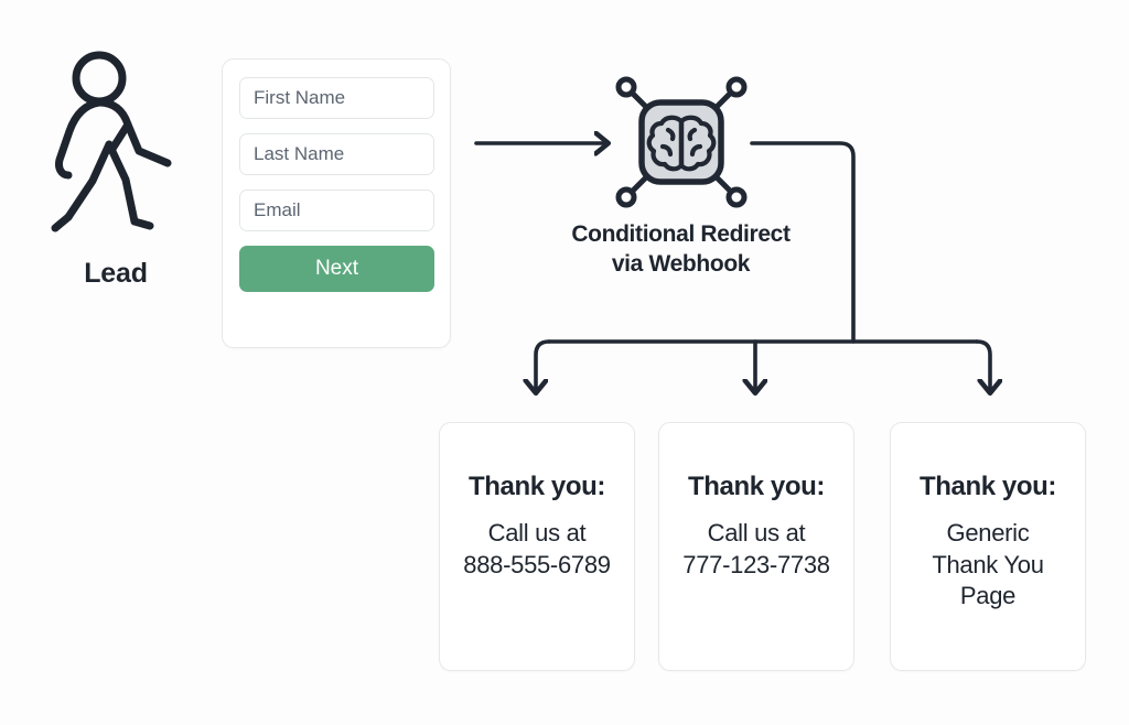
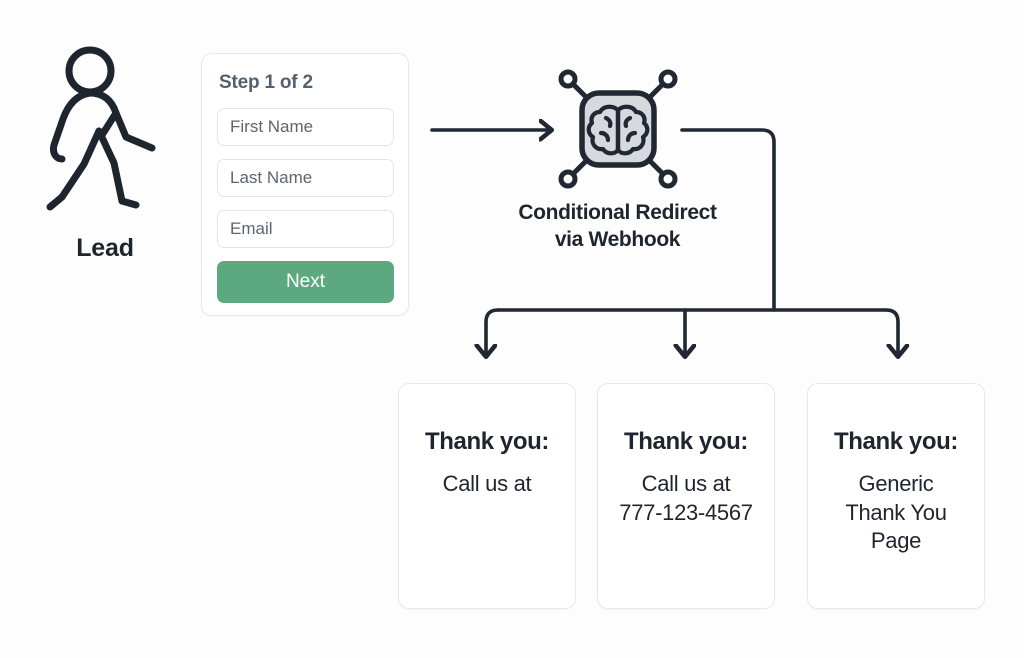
  Lead
+ Step 1 of 2
  First Name
  Last Name
  Email
  Next
  Conditional Redirect
  via Webhook
  Thank you:
  Call us at
- 888-555-6789
  Thank you:
  Call us at
- 777-123-7738
+ 777-123-4567
  Thank you:
  Generic
  Thank You
  Page
